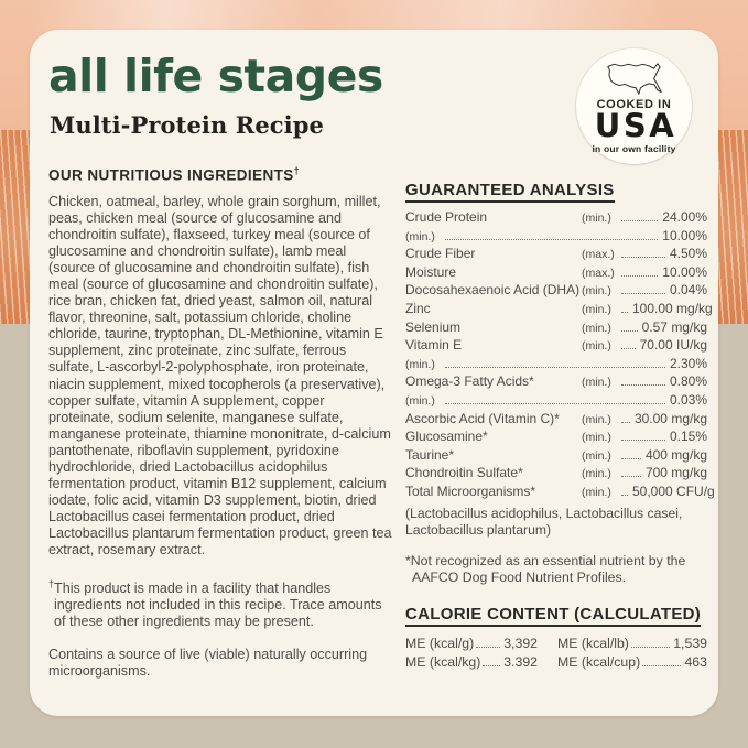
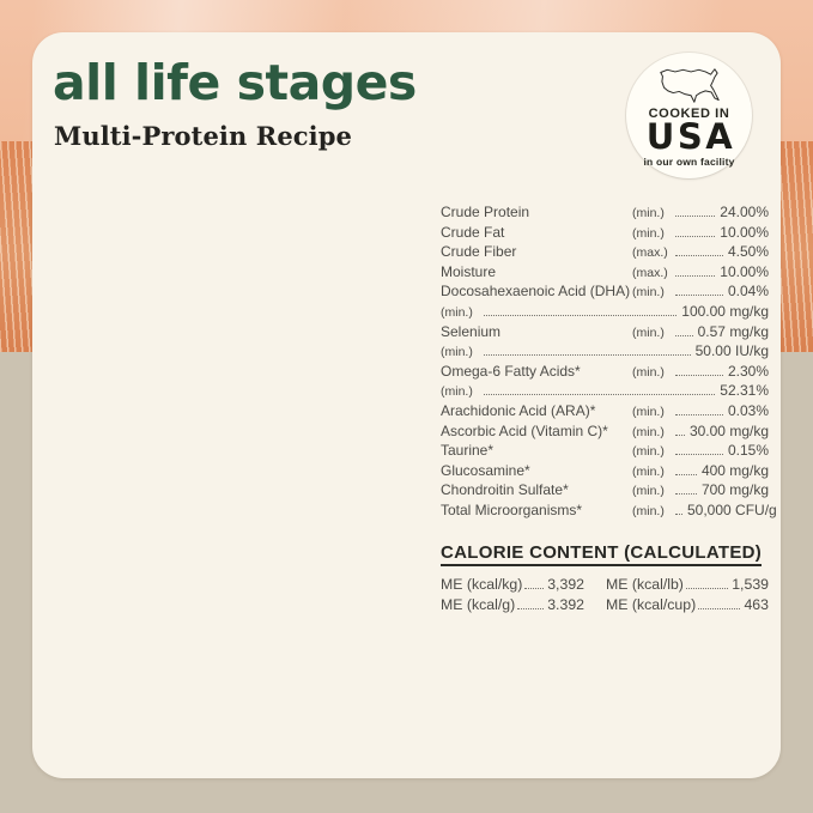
  all life stages
  Multi-Protein Recipe
  COOKED IN
  USA
  in our own facility
- OUR NUTRITIOUS INGREDIENTS†
- Chicken, oatmeal, barley, whole grain sorghum, millet, peas, chicken meal (source of glucosamine and chondroitin sulfate), flaxseed, turkey meal (source of glucosamine and chondroitin sulfate), lamb meal (source of glucosamine and chondroitin sulfate), fish meal (source of glucosamine and chondroitin sulfate), rice bran, chicken fat, dried yeast, salmon oil, natural flavor, threonine, salt, potassium chloride, choline chloride, taurine, tryptophan, DL-Methionine, vitamin E supplement, zinc proteinate, zinc sulfate, ferrous sulfate, L-ascorbyl-2-polyphosphate, iron proteinate, niacin supplement, mixed tocopherols (a preservative), copper sulfate, vitamin A supplement, copper proteinate, sodium selenite, manganese sulfate, manganese proteinate, thiamine mononitrate, d-calcium pantothenate, riboflavin supplement, pyridoxine hydrochloride, dried Lactobacillus acidophilus fermentation product, vitamin B12 supplement, calcium iodate, folic acid, vitamin D3 supplement, biotin, dried Lactobacillus casei fermentation product, dried Lactobacillus plantarum fermentation product, green tea extract, rosemary extract.
- †This product is made in a facility that handles ingredients not included in this recipe. Trace amounts of these other ingredients may be present.
- Contains a source of live (viable) naturally occurring microorganisms.
- GUARANTEED ANALYSIS
  Crude Protein
  (min.)
  24.00%
+ Crude Fat
  (min.)
  10.00%
  Crude Fiber
  (max.)
  4.50%
  Moisture
  (max.)
  10.00%
  Docosahexaenoic Acid (DHA)
  (min.)
  0.04%
- Zinc
  (min.)
  100.00 mg/kg
  Selenium
  (min.)
  0.57 mg/kg
- Vitamin E
  (min.)
- 70.00 IU/kg
+ 50.00 IU/kg
+ Omega-6 Fatty Acids*
  (min.)
  2.30%
- Omega-3 Fatty Acids*
  (min.)
- 0.80%
+ 52.31%
+ Arachidonic Acid (ARA)*
  (min.)
  0.03%
  Ascorbic Acid (Vitamin C)*
  (min.)
  30.00 mg/kg
- Glucosamine*
+ Taurine*
  (min.)
  0.15%
- Taurine*
+ Glucosamine*
  (min.)
  400 mg/kg
  Chondroitin Sulfate*
  (min.)
  700 mg/kg
  Total Microorganisms*
  (min.)
  50,000 CFU/g
- (Lactobacillus acidophilus, Lactobacillus casei, Lactobacillus plantarum)
- *Not recognized as an essential nutrient by the AAFCO Dog Food Nutrient Profiles.
  CALORIE CONTENT (CALCULATED)
- ME (kcal/g)
+ ME (kcal/kg)
  3,392
  ME (kcal/lb)
  1,539
- ME (kcal/kg)
+ ME (kcal/g)
  3.392
  ME (kcal/cup)
  463
